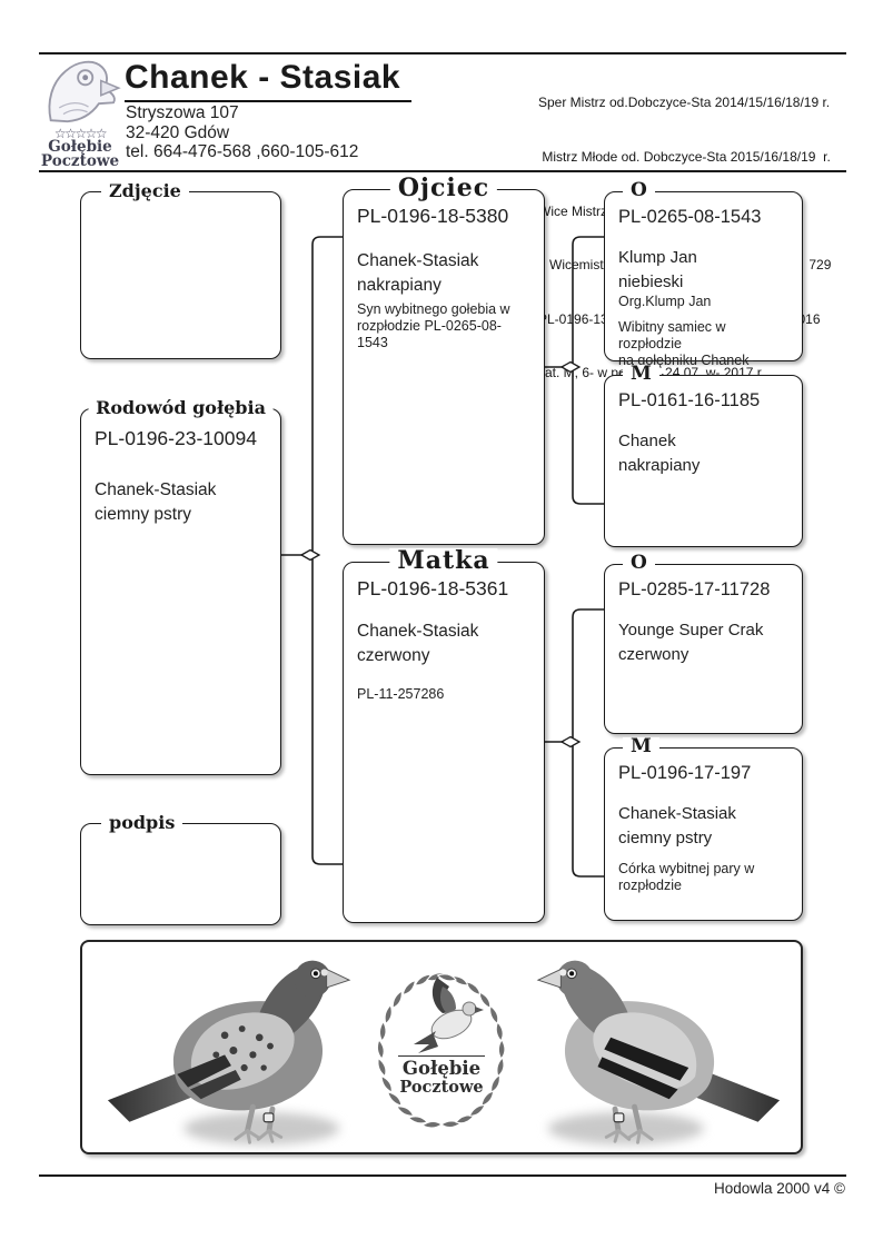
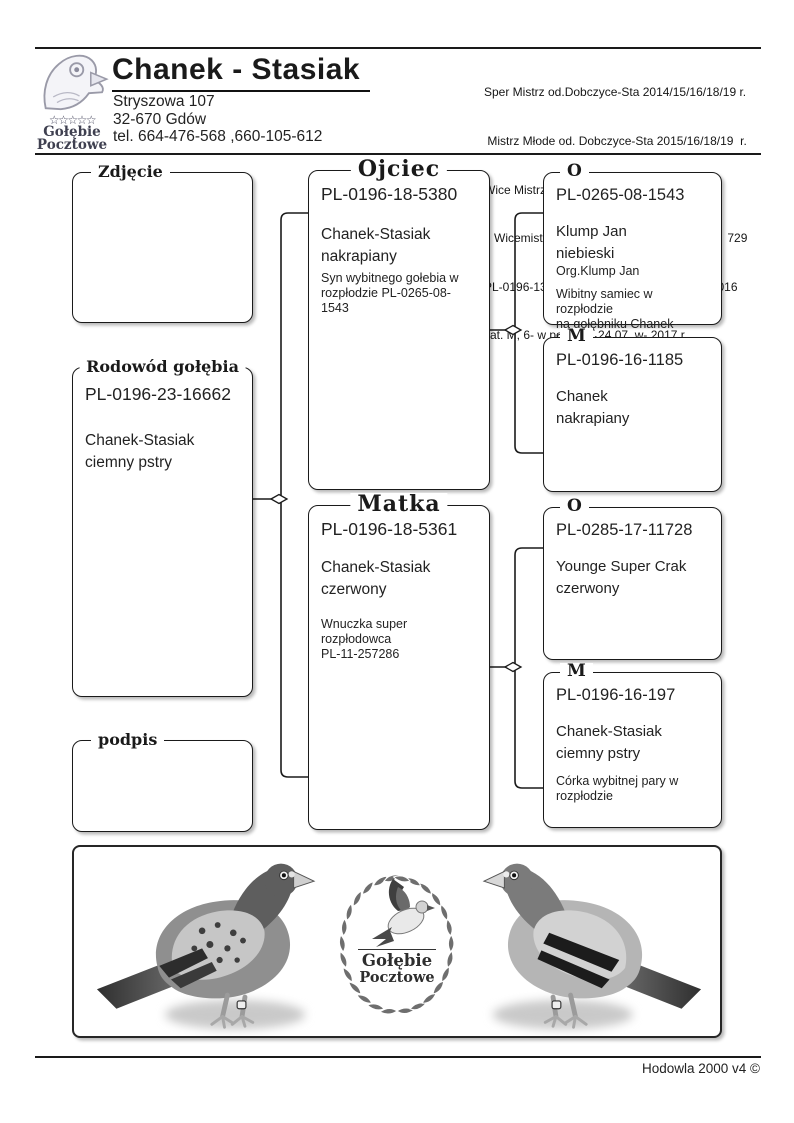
  ☆☆☆☆☆
  Gołębie
  Pocztowe
  Chanek - Stasiak
  Stryszowa 107
- 32-420 Gdów
+ 32-670 Gdów
  tel. 664-476-568 ,660-105-612
  Sper Mistrz od.Dobczyce-Sta 2014/15/16/18/19 r.
  Mistrz Młode od. Dobczyce-Sta 2015/16/18/19 r.
  at. M, 6- w p .24,07, w- 2017 r .
  Zdjęcie
  Rodowód gołębia
- PL-0196-23-10094
+ PL-0196-23-16662
  Chanek-Stasiak
  ciemny pstry
  podpis
  Ojciec
  PL-0196-18-5380
  Chanek-Stasiak
  nakrapiany
  Syn wybitnego gołebia w
  rozpłodzie PL-0265-08-1543
  Matka
  PL-0196-18-5361
  Chanek-Stasiak
  czerwony
+ Wnuczka super rozpłodowca
  PL-11-257286
  O
  PL-0265-08-1543
  Klump Jan
  niebieski
  Org.Klump Jan
  Wibitny samiec w rozpłodzie
  na gołębniku Chanek-
  M
- PL-0161-16-1185
+ PL-0196-16-1185
  Chanek
  nakrapiany
  O
  PL-0285-17-11728
  Younge Super Crak
  czerwony
  M
- PL-0196-17-197
+ PL-0196-16-197
  Chanek-Stasiak
  ciemny pstry
  Córka wybitnej pary w
  rozpłodzie
  Gołębie
  Pocztowe
  Hodowla 2000 v4 ©
